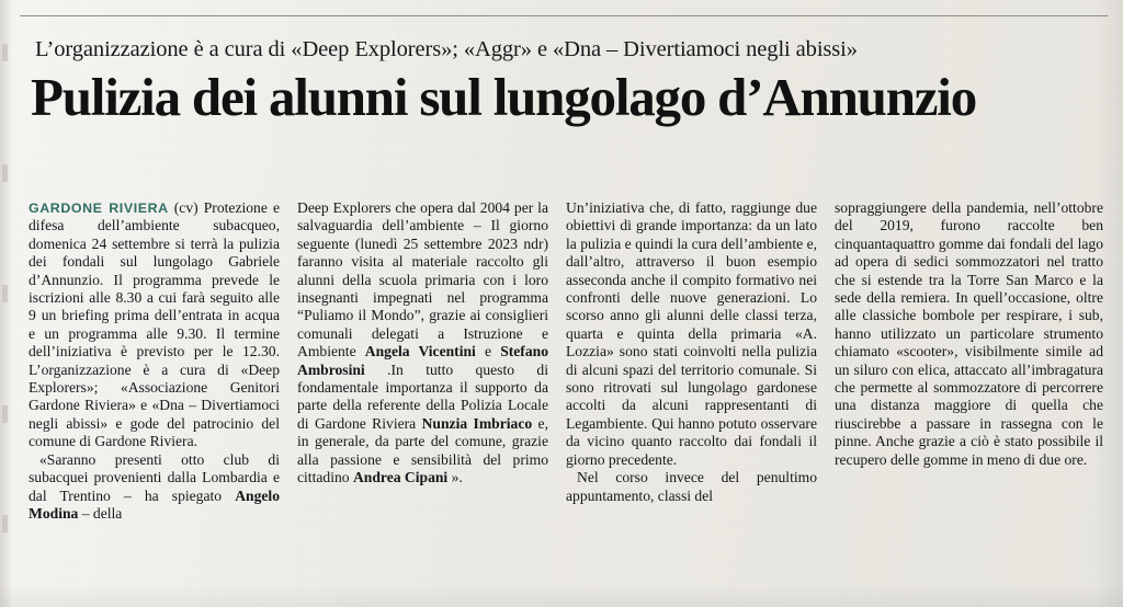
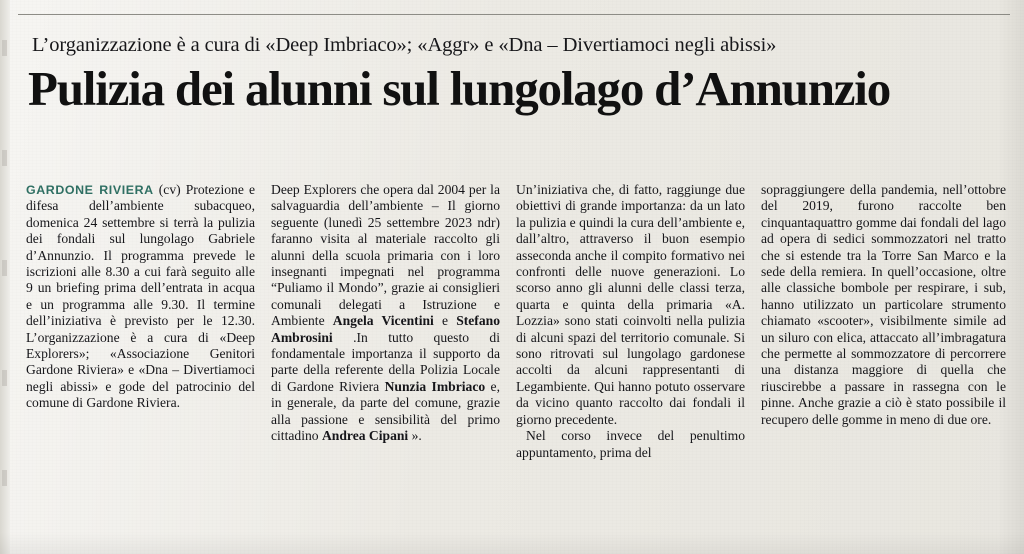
- L’organizzazione è a cura di «Deep Explorers»; «Aggr» e «Dna – Divertiamoci negli abissi»
+ L’organizzazione è a cura di «Deep Imbriaco»; «Aggr» e «Dna – Divertiamoci negli abissi»
  Pulizia dei alunni sul lungolago d’Annunzio
  GARDONE RIVIERA (cv) Protezione e difesa dell’ambiente subacqueo, domenica 24 settembre si terrà la pulizia dei fondali sul lungolago Gabriele d’Annunzio. Il programma prevede le iscrizioni alle 8.30 a cui farà seguito alle 9 un briefing prima dell’entrata in acqua e un programma alle 9.30. Il termine dell’iniziativa è previsto per le 12.30. L’organizzazione è a cura di «Deep Explorers»; «Associazione Genitori Gardone Riviera» e «Dna – Divertiamoci negli abissi» e gode del patrocinio del comune di Gardone Riviera.
- «Saranno presenti otto club di subacquei provenienti dalla Lombardia e dal Trentino – ha spiegato Angelo Modina – della
  Deep Explorers che opera dal 2004 per la salvaguardia dell’ambiente – Il giorno seguente (lunedì 25 settembre 2023 ndr) faranno visita al materiale raccolto gli alunni della scuola primaria con i loro insegnanti impegnati nel programma “Puliamo il Mondo”, grazie ai consiglieri comunali delegati a Istruzione e Ambiente Angela Vicentini e Stefano Ambrosini .In tutto questo di fondamentale importanza il supporto da parte della referente della Polizia Locale di Gardone Riviera Nunzia Imbriaco e, in generale, da parte del comune, grazie alla passione e sensibilità del primo cittadino Andrea Cipani ».
  Un’iniziativa che, di fatto, raggiunge due obiettivi di grande importanza: da un lato la pulizia e quindi la cura dell’ambiente e, dall’altro, attraverso il buon esempio asseconda anche il compito formativo nei confronti delle nuove generazioni. Lo scorso anno gli alunni delle classi terza, quarta e quinta della primaria «A. Lozzia» sono stati coinvolti nella pulizia di alcuni spazi del territorio comunale. Si sono ritrovati sul lungolago gardonese accolti da alcuni rappresentanti di Legambiente. Qui hanno potuto osservare da vicino quanto raccolto dai fondali il giorno precedente.
- Nel corso invece del penultimo appuntamento, classi del
+ Nel corso invece del penultimo appuntamento, prima del
  sopraggiungere della pandemia, nell’ottob del 2019, furono raccolte be cinquantaquattro gomme dai fondali del lag ad opera di sedici sommozzatori nel trat che si estende tra la Torre San Marco e sede della remiera. In quell’occasione, olt alle classiche bombole per respirare, i su hanno utilizzato un particolare strumen chiamato «scooter», visibilmente simile a un siluro con elica, attaccato all’imbragatu che permette al sommozzatore di percorre una distanza maggiore di quella ch riuscirebbe a passare in rassegna con pinne. Anche grazie a ciò è stato possibile recupero delle gomme in meno di due ore.
